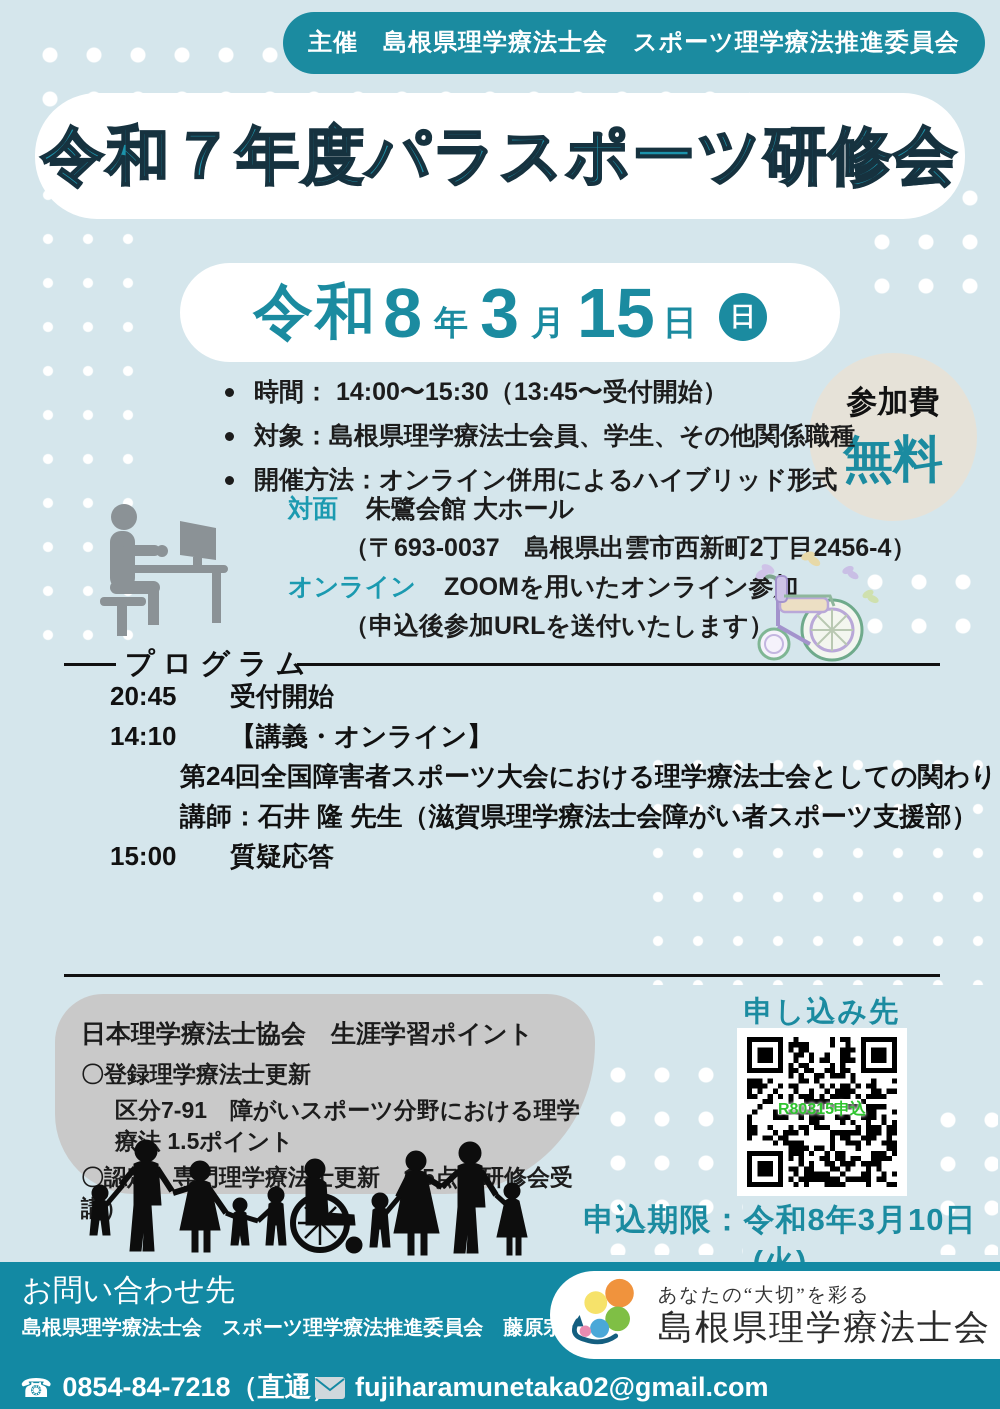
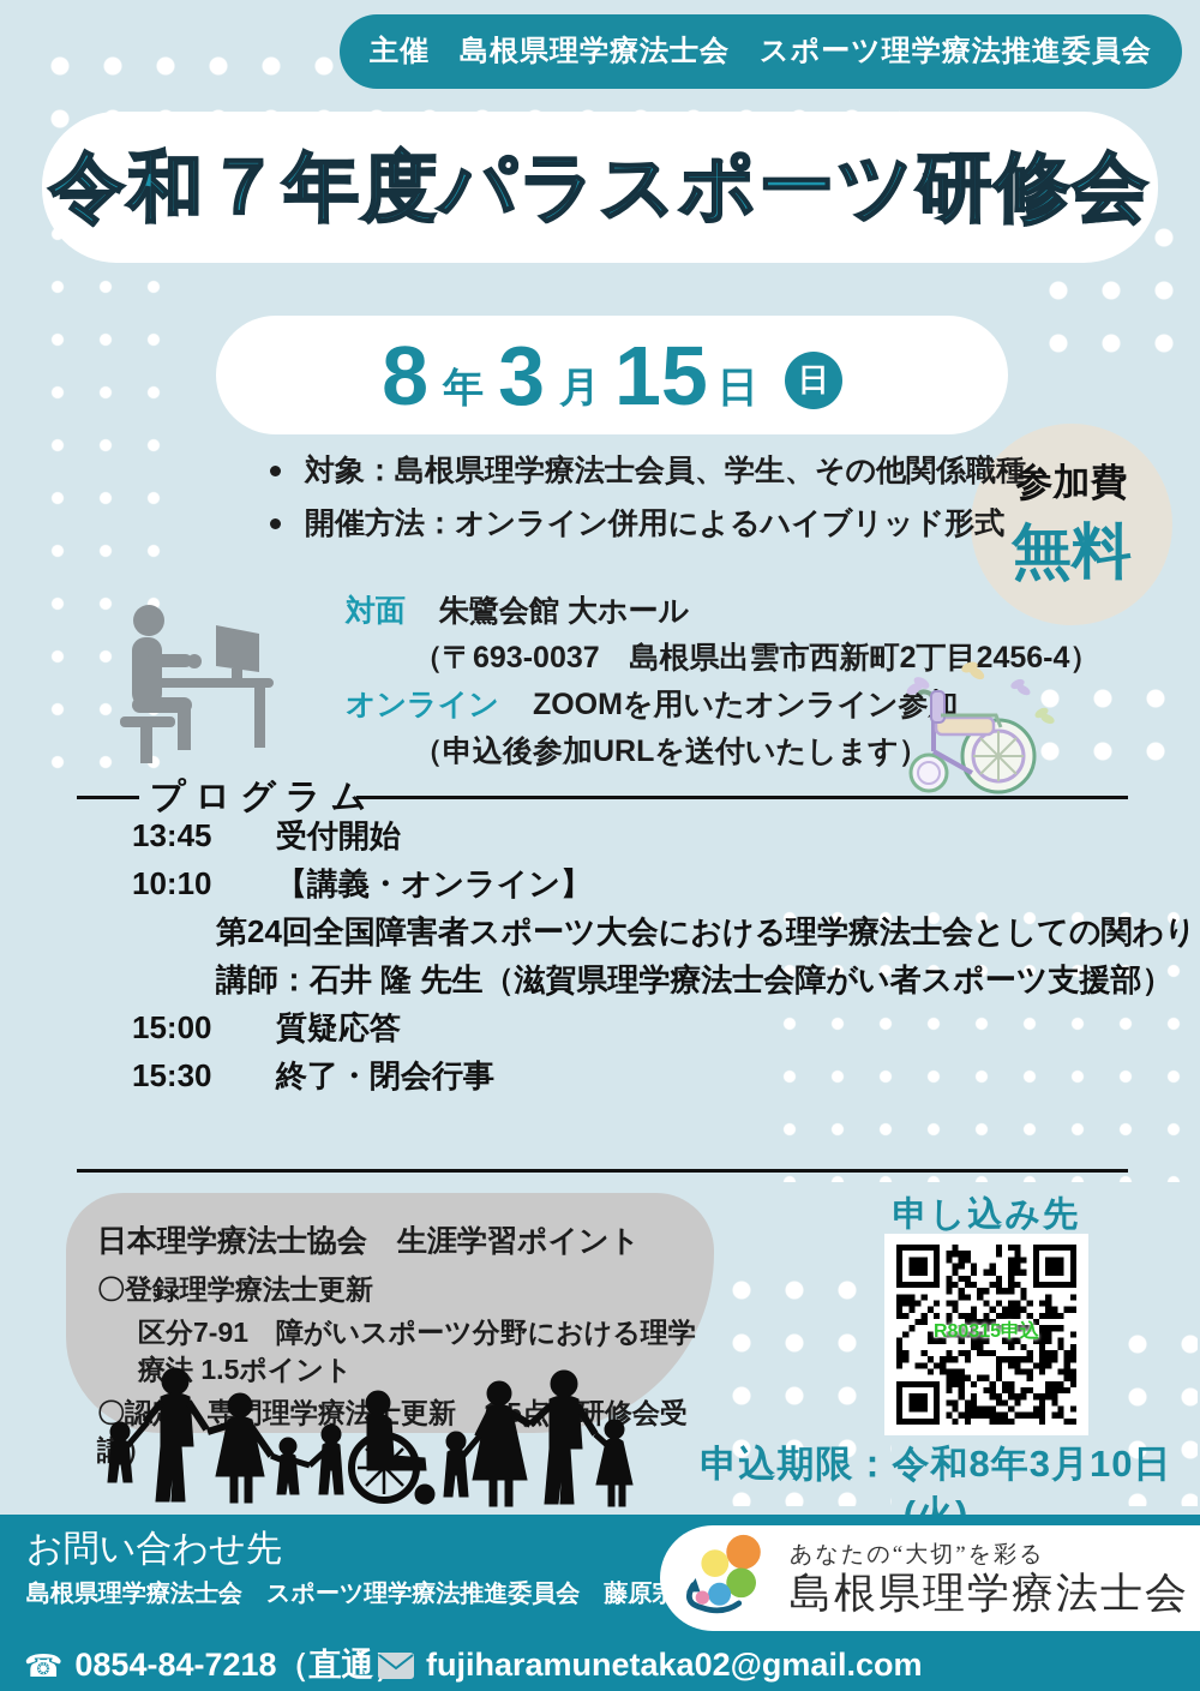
  主催 島根県理学療法士会 スポーツ理学療法推進委員会
  令和７年度パラスポーツ研修会
- 令和
  8
  年
  3
  月
  15
  日
  日
  参加費
  無料
- 時間： 14:00〜15:30（13:45〜受付開始）
  対象：島根県理学療法士会員、学生、その他関係職種
  開催方法：オンライン併用によるハイブリッド形式
  対面 朱鷺会館 大ホール
  （〒693-0037 島根県出雲市西新町2丁目2456-4）
  オンライン ZOOMを用いたオンライン参
  （申込後参加URLを送付いたします）
  プログラム
- 20:45
+ 13:45
  受付開始
- 14:10
+ 10:10
  【講義・オンライン】
  第24回全国障害者スポーツ大会における理学療法士会としての関わり
  講師：石井 隆 先生（滋賀県理学療法士会障がい者スポーツ支援部）
  15:00
  質疑応答
+ 15:30
+ 終了・閉会行事
  日本理学療法士協会 生涯学習ポイント
  〇登録理学療法士更新
  区分7-91 障がいスポーツ分野における理学療 1.5ポイント
  申し込み先
  R80315申込
  申込期限：令和8年3月10日
  お問い合わせ先
  島根県理学療法士会 スポーツ理学療法推進委員会 藤原
  ☎
  0854-84-7218（直通
  fujiharamunetaka02@gmail.com
  あなたの“大切”を彩る
  島根県理学療法士会
